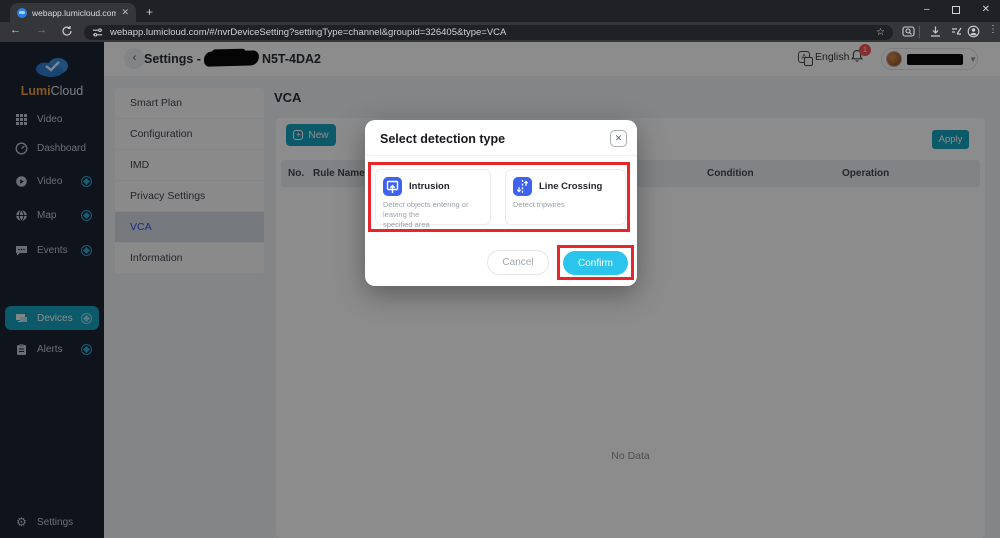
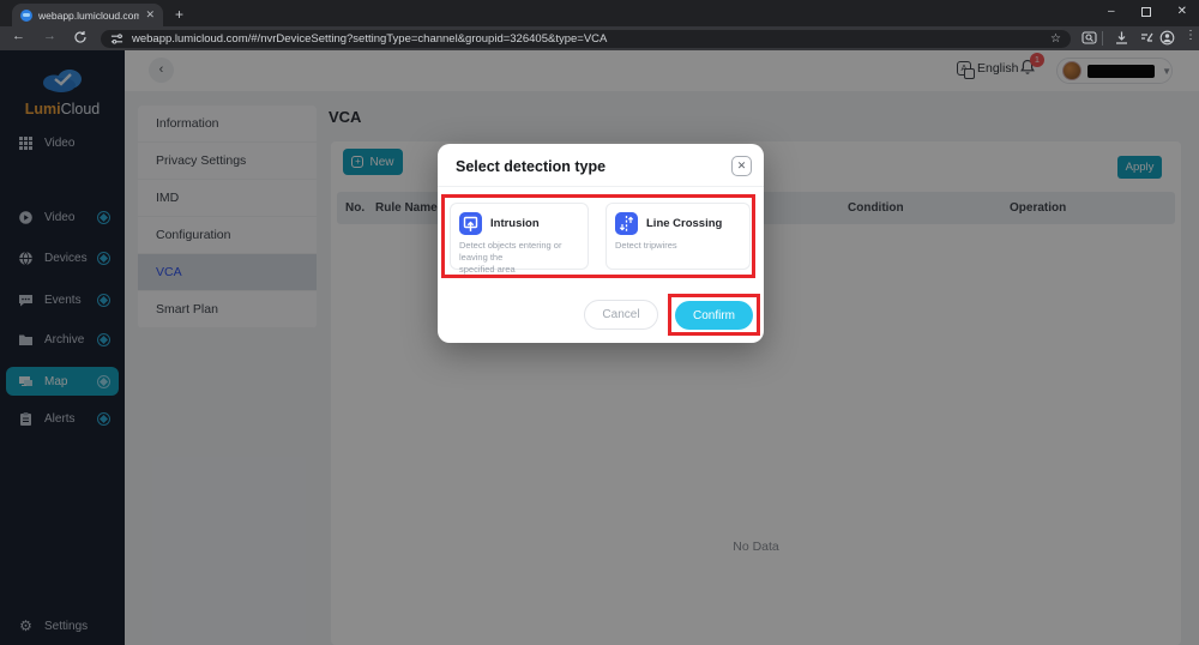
  webapp.lumicloud.com
  ✕
  +
  –
  ✕
  ←
  →
  webapp.lumicloud.com/#/nvrDeviceSetting?settingType=channel&groupid=326405&type=VCA
  ☆
  ⋮
  LumiCloud
  Video
- Dashboard
  Video
- Map
+ Devices
  Events
+ Archive
- Devices
+ Map
  Alerts
  ⚙
  Settings
  ‹
- Settings -
- N5T-4DA2
  A
  English
  1
  ▼
- Smart Plan
+ Information
- Configuration
+ Privacy Settings
  IMD
- Privacy Settings
+ Configuration
  VCA
- Information
+ Smart Plan
  VCA
  +
  New
  Apply
  No.
  Rule Name
  Condition
  Operation
  No Data
  Select detection type
  ✕
  Intrusion
  Detect objects entering or leaving the
  specified area
  Line Crossing
  Detect tripwires
  Cancel
  Confirm
